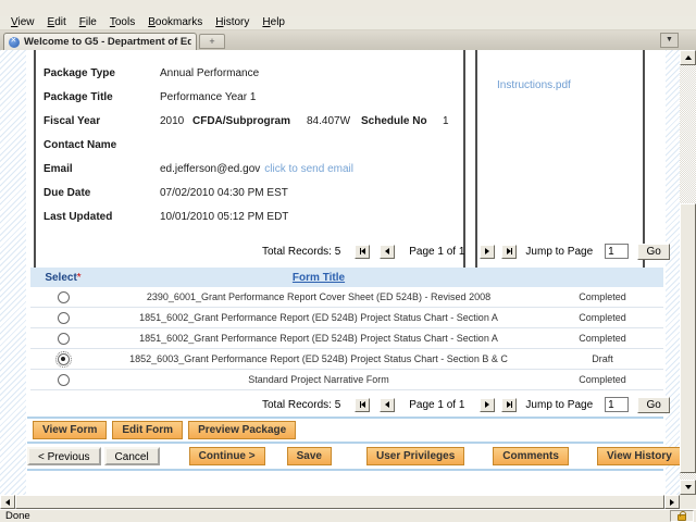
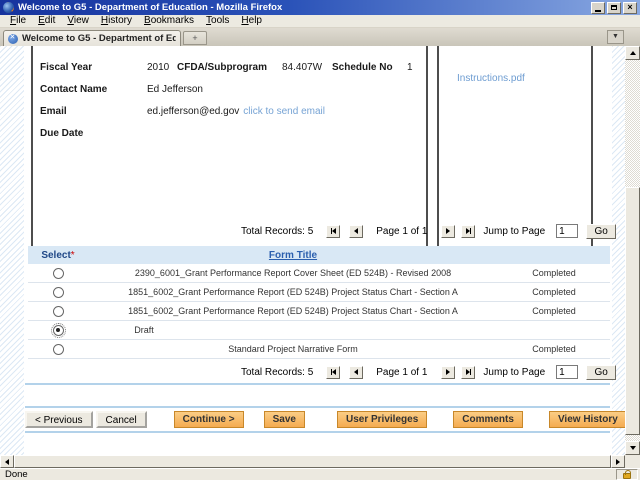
+ Welcome to G5 - Department of Education - Mozilla Firefox
+ ×
- View
+ File
  Edit
- File
+ View
- Tools
+ History
  Bookmarks
- History
+ Tools
  Help
  Welcome to G5 - Department of Ed
  +
- Package Type
- Annual Performance
- Package Title
- Performance Year 1
  Fiscal Year
  2010
  CFDA/Subprogram
  84.407W
  Schedule No
  1
  Contact Name
+ Ed Jefferson
  Email
  ed.jefferson@ed.gov
  click to send email
  Due Date
- 07/02/2010 04:30 PM EST
- Last Updated
- 10/01/2010 05:12 PM EDT
  Instructions.pdf
  Total Records:
  5
  Page 1 of 1
  Jump to Page
  1
  Go
  Select*
  Form Title
  2390_6001_Grant Performance Report Cover Sheet (ED 524B) - Revised 2008
  Completed
  1851_6002_Grant Performance Report (ED 524B) Project Status Chart - Section A
  Completed
  1851_6002_Grant Performance Report (ED 524B) Project Status Chart - Section A
  Completed
- 1852_6003_Grant Performance Report (ED 524B) Project Status Chart - Section B & C
  Draft
  Standard Project Narrative Form
  Completed
  Total Records:
  5
  Page 1 of 1
  Jump to Page
  1
  Go
- View Form
- Edit Form
- Preview Package
  < Previous
  Cancel
  Continue >
  Save
  User Privileges
  Comments
  View History
  Done
